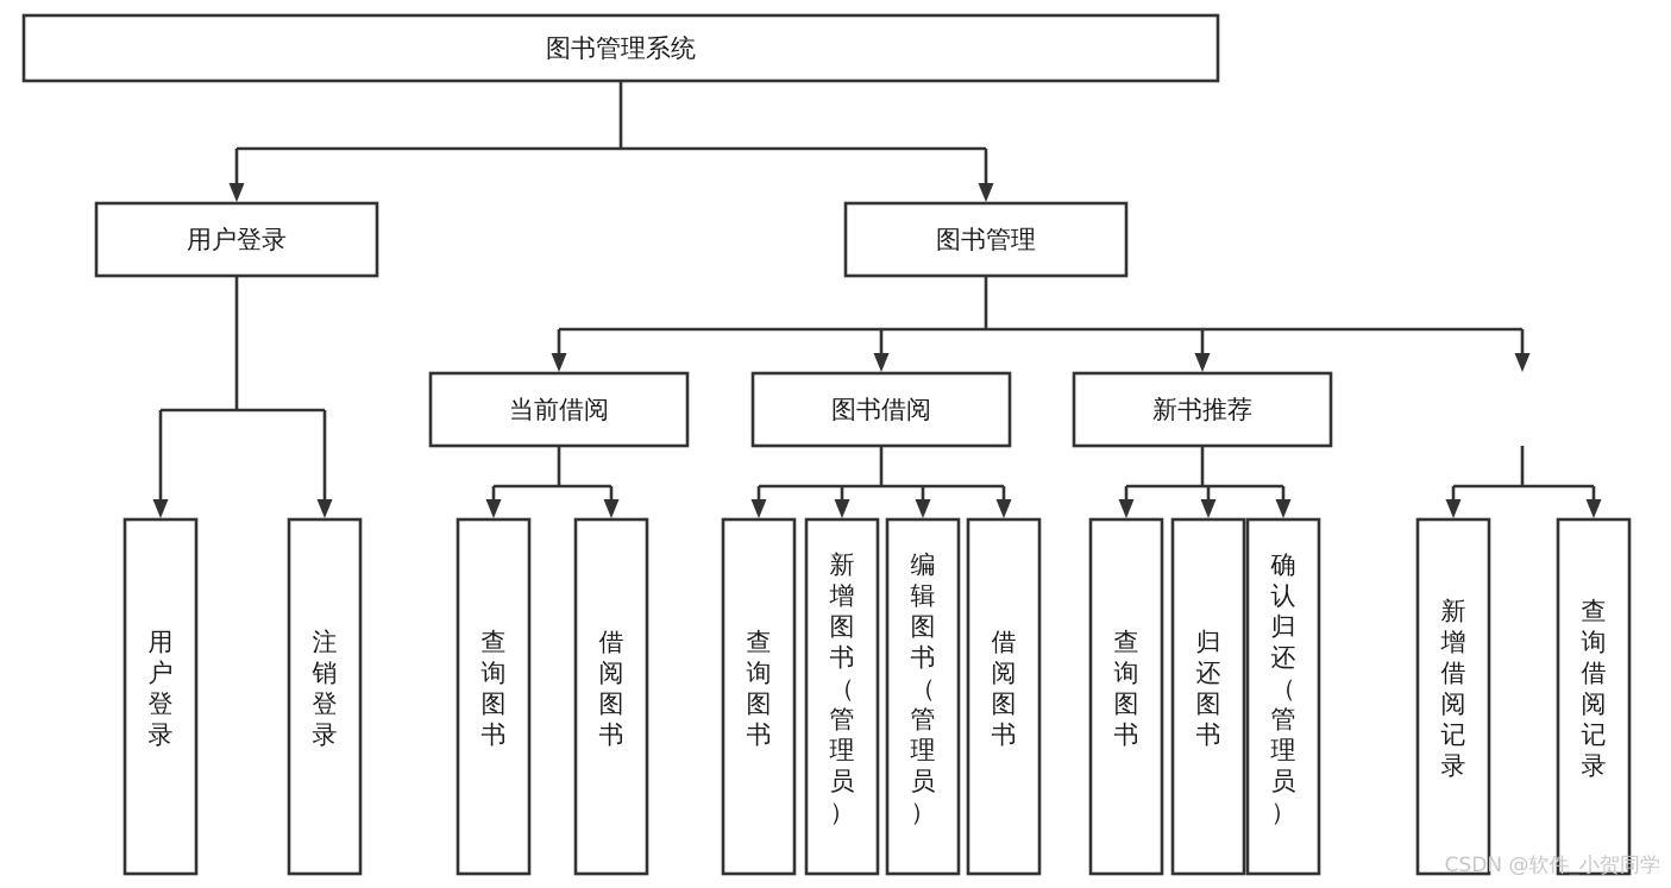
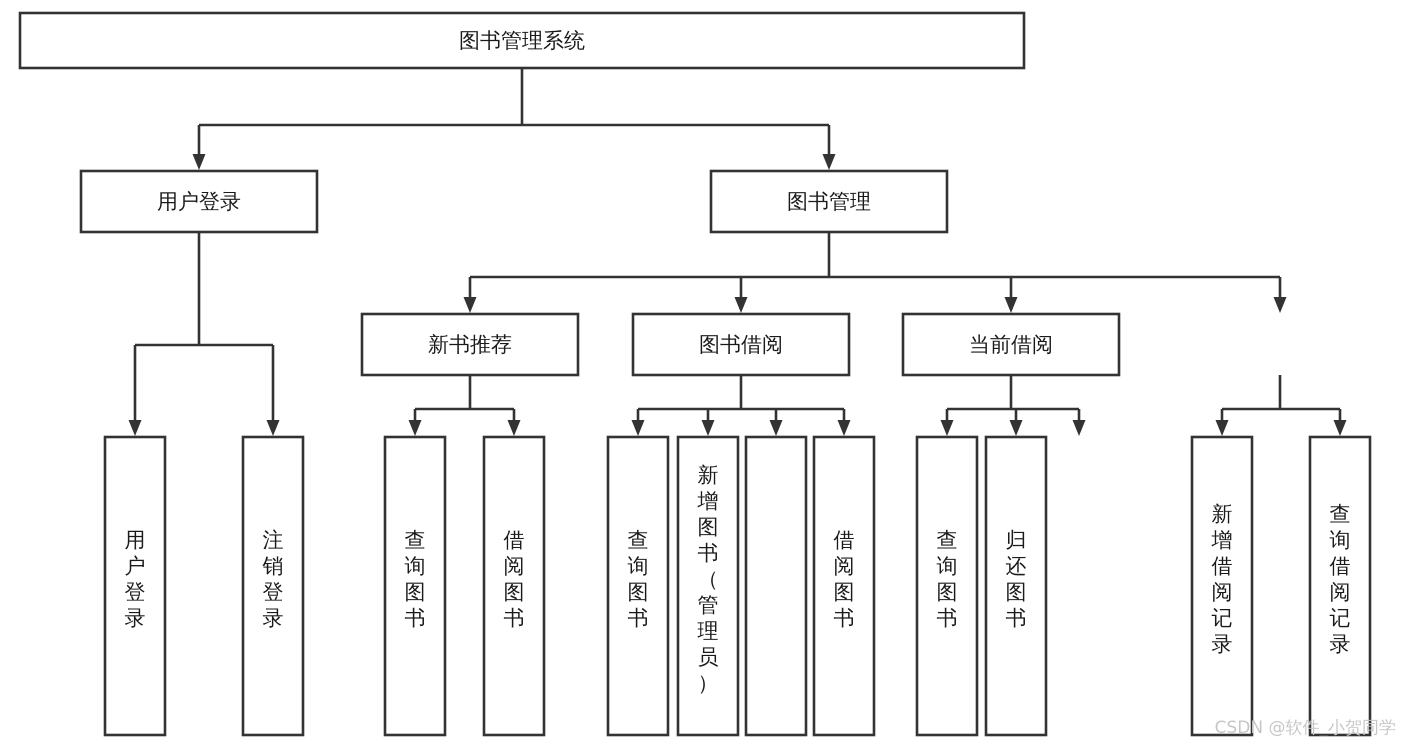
  图书管理系统
  用户登录
  图书管理
- 当前借阅
+ 新书推荐
  图书借阅
- 新书推荐
+ 当前借阅
  用户登录
  注销登录
  查询图书
  借阅图书
  查询图书
  新增图书（管理员）
- 编辑图书（管理员）
  借阅图书
  查询图书
  归还图书
- 确认归还（管理员）
  新增借阅记录
  查询借阅记录
  CSDN @软件_小贺同学
